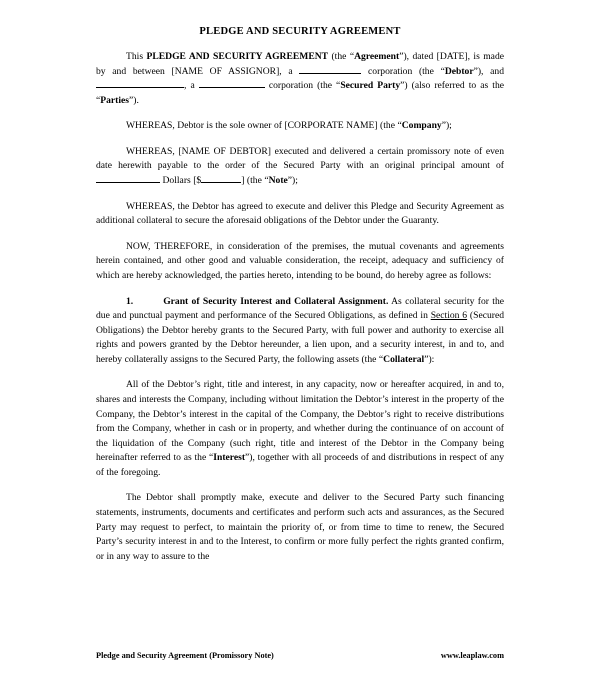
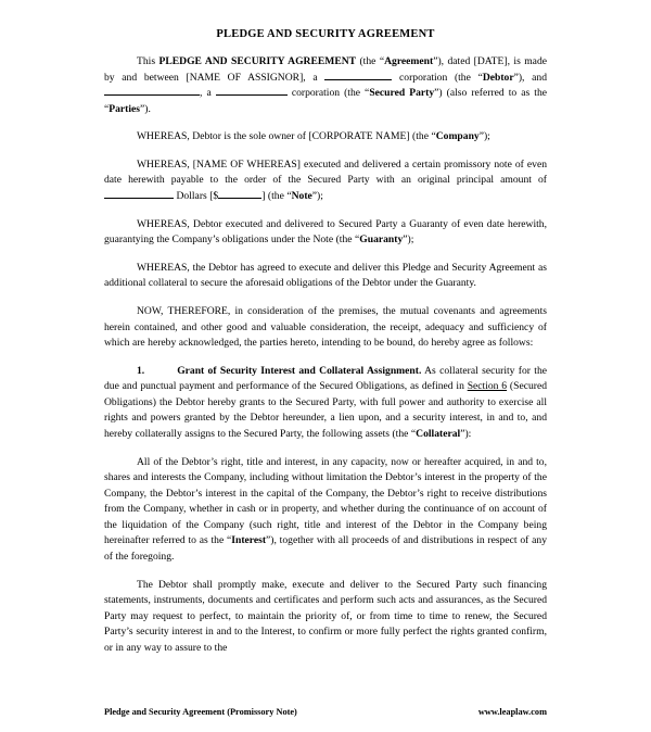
  PLEDGE AND SECURITY AGREEMENT
  This PLEDGE AND SECURITY AGREEMENT (the “Agreement”), dated [DATE], is made by and between [NAME OF ASSIGNOR], a corporation (the “Debtor”), and , a corporation (the “Secured Party”) (also referred to as the “Parties”).
  WHEREAS, Debtor is the sole owner of [CORPORATE NAME] (the “Company”);
- WHEREAS, [NAME OF DEBTOR] executed and delivered a certain promissory note of even date herewith payable to the order of the Secured Party with an original principal amount of Dollars [$ ] (the “Note”);
+ WHEREAS, [NAME OF WHEREAS] executed and delivered a certain promissory note of even date herewith payable to the order of the Secured Party with an original principal amount of Dollars [$ ] (the “Note”);
+ WHEREAS, Debtor executed and delivered to Secured Party a Guaranty of even date herewith, guarantying the Company’s obligations under the Note (the “Guaranty”);
  WHEREAS, the Debtor has agreed to execute and deliver this Pledge and Security Agreement as additional collateral to secure the aforesaid obligations of the Debtor under the Guaranty.
  NOW, THEREFORE, in consideration of the premises, the mutual covenants and agreements herein contained, and other good and valuable consideration, the receipt, adequacy and sufficiency of which are hereby acknowledged, the parties hereto, intending to be bound, do hereby agree as follows:
  1. Grant of Security Interest and Collateral Assignment. As collateral security for the due and punctual payment and performance of the Secured Obligations, as defined in Section 6 (Secured Obligations) the Debtor hereby grants to the Secured Party, with full power and authority to exercise all rights and powers granted by the Debtor hereunder, a lien upon, and a security interest, in and to, and hereby collaterally assigns to the Secured Party, the following assets (the “Collateral”):
  All of the Debtor’s right, title and interest, in any capacity, now or hereafter acquired, in and to, shares and interests the Company, including without limitation the Debtor’s interest in the property of the Company, the Debtor’s interest in the capital of the Company, the Debtor’s right to receive distributions from the Company, whether in cash or in property, and whether during the continuance of on account of the liquidation of the Company (such right, title and interest of the Debtor in the Company being hereinafter referred to as the “Interest”), together with all proceeds of and distributions in respect of any of the foregoing.
  The Debtor shall promptly make, execute and deliver to the Secured Party such financing statements, instruments, documents and certificates and perform such acts and assurances, as the Secured Party may request to perfect, to maintain the priority of, or from time to time to renew, the Secured Party’s security interest in and to the Interest, to confirm or more fully perfect the rights granted confirm, or in any way to assure to the
  Pledge and Security Agreement (Promissory Note)
  www.leaplaw.com
